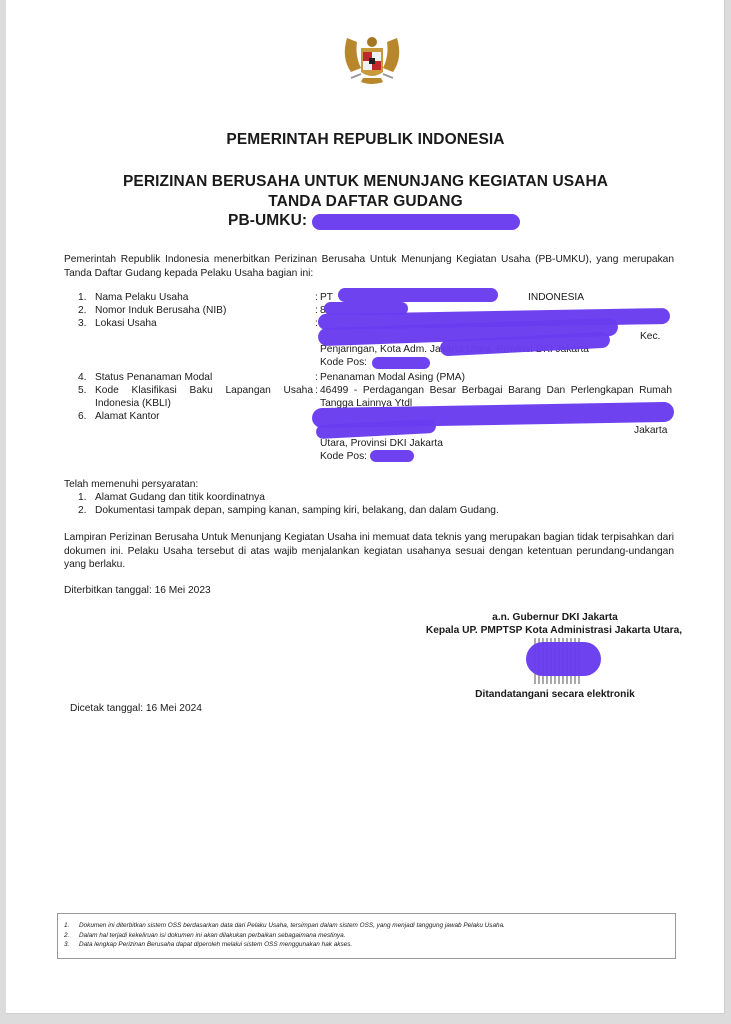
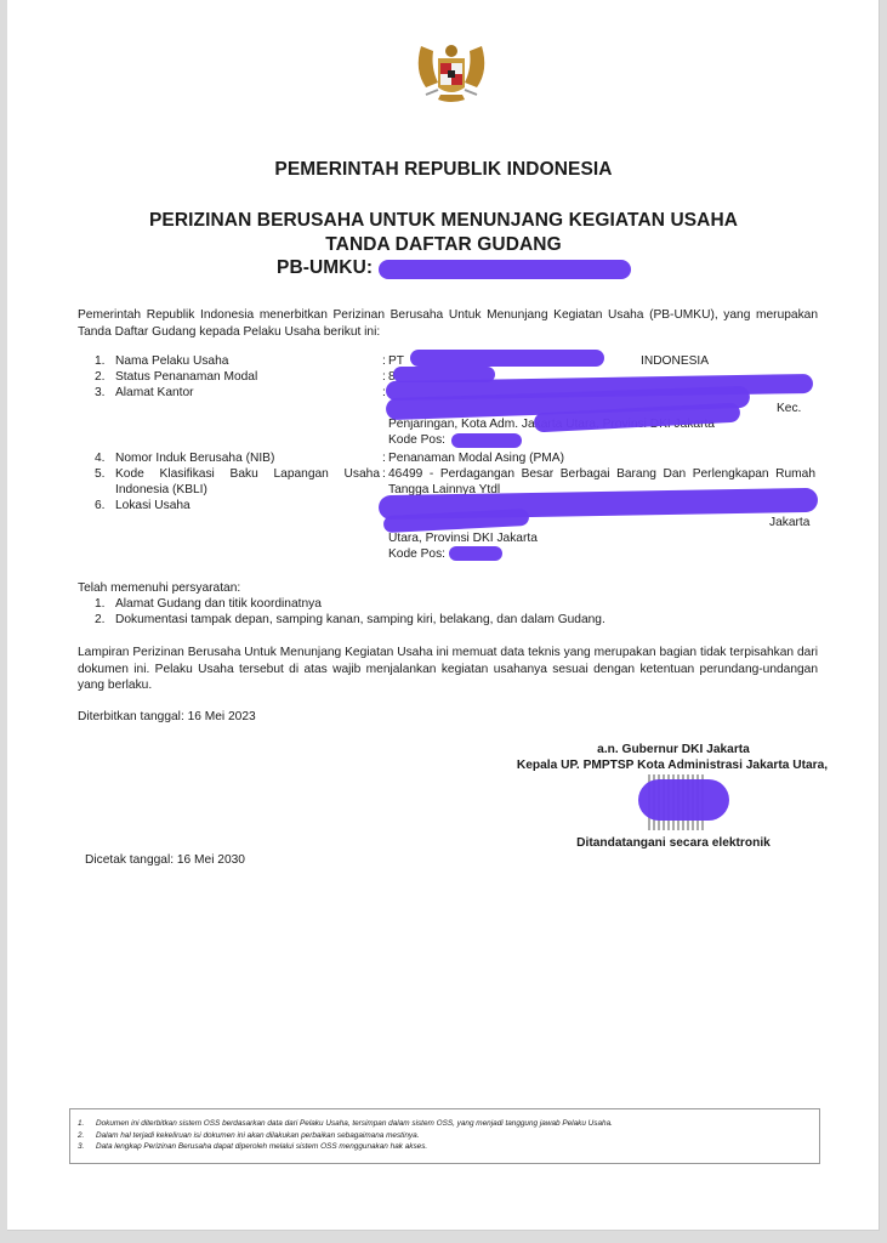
  PEMERINTAH REPUBLIK INDONESIA
  PERIZINAN BERUSAHA UNTUK MENUNJANG KEGIATAN USAHA
  TANDA DAFTAR GUDANG
  PB-UMKU:
- Pemerintah Republik Indonesia menerbitkan Perizinan Berusaha Untuk Menunjang Kegiatan Usaha (PB-UMKU), yang merupakan Tanda Daftar Gudang kepada Pelaku Usaha bagian ini:
+ Pemerintah Republik Indonesia menerbitkan Perizinan Berusaha Untuk Menunjang Kegiatan Usaha (PB-UMKU), yang merupakan Tanda Daftar Gudang kepada Pelaku Usaha berikut ini:
  1.
  Nama Pelaku Usaha
  :
  PT
  INDONESIA
  2.
- Nomor Induk Berusaha (NIB)
+ Status Penanaman Modal
  :
  8
  3.
- Lokasi Usaha
+ Alamat Kantor
  :
  Kec.
  Kode Pos:
  4.
- Status Penanaman Modal
+ Nomor Induk Berusaha (NIB)
  :
  Penanaman Modal Asing (PMA)
  5.
  Kode Klasifikasi Baku Lapangan Usaha
  Indonesia (KBLI)
  :
  46499 - Perdagangan Besar Berbagai Barang Dan Perlengkapan Rumah
  Tangga Lainnya Ytdl
  6.
- Alamat Kantor
+ Lokasi Usaha
  Jakarta
  Utara, Provinsi DKI Jakarta
  Kode Pos:
  Telah memenuhi persyaratan:
  1.
  Alamat Gudang dan titik koordinatnya
  2.
  Dokumentasi tampak depan, samping kanan, samping kiri, belakang, dan dalam Gudang.
  Lampiran Perizinan Berusaha Untuk Menunjang Kegiatan Usaha ini memuat data teknis yang merupakan bagian tidak terpisahkan dari dokumen ini. Pelaku Usaha tersebut di atas wajib menjalankan kegiatan usahanya sesuai dengan ketentuan perundang-undangan yang berlaku.
  Diterbitkan tanggal: 16 Mei 2023
  a.n. Gubernur DKI Jakarta
  Kepala UP. PMPTSP Kota Administrasi Jakarta Utara,
  Ditandatangani secara elektronik
- Dicetak tanggal: 16 Mei 2024
+ Dicetak tanggal: 16 Mei 2030
